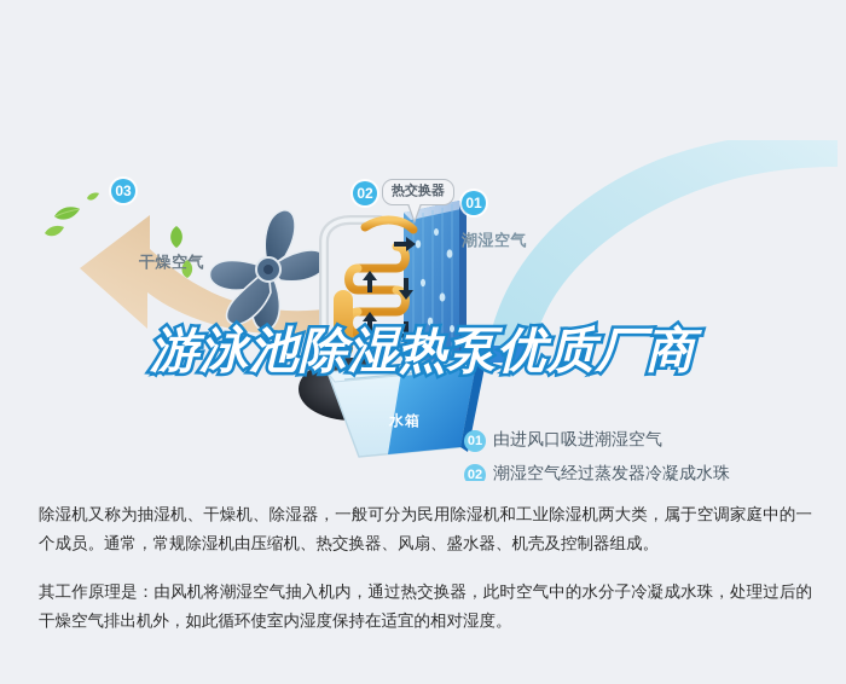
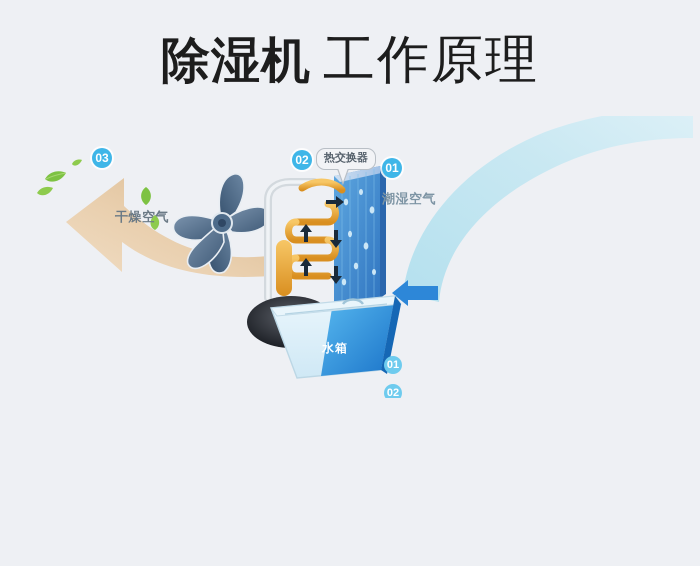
+ 除湿机 工作原理
  水箱
  03
  干燥空气
  02
  热交换器
  01
  潮湿空气
  01
- 由进风口吸进潮湿空气
  02
- 潮湿空气经过蒸发器冷凝成水珠
- 游泳池除湿热泵优质厂商
- 除湿机又称为抽湿机、干燥机、除湿器，一般可分为民用除湿机和工业除湿机两大类，属于空调家庭中的一个成员。通常，常规除湿机由压缩机、热交换器、风扇、盛水器、机壳及控制器组成。
- 其工作原理是：由风机将潮湿空气抽入机内，通过热交换器，此时空气中的水分子冷凝成水珠，处理过后的干燥空气排出机外，如此循环使室内湿度保持在适宜的相对湿度。
